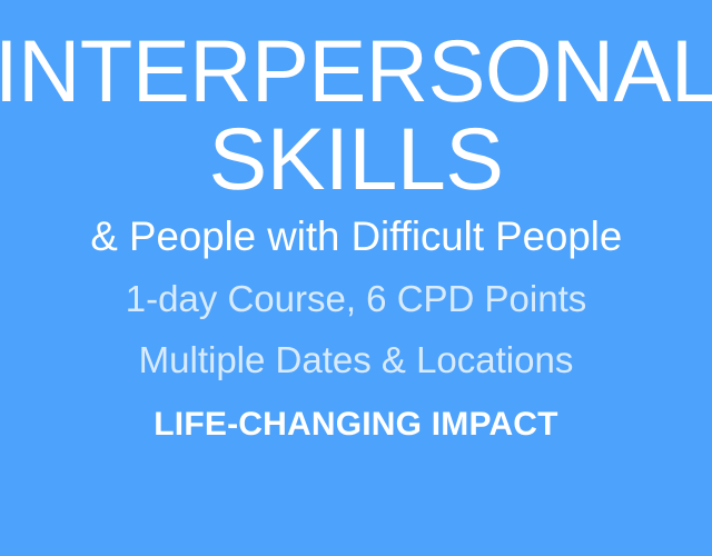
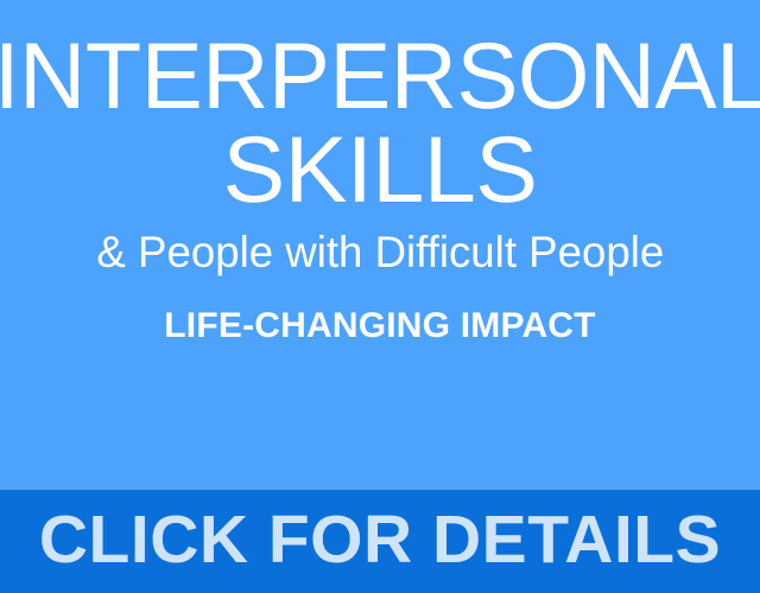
  INTERPERSONAL
  SKILLS
  & People with Difficult People
- 1-day Course, 6 CPD Points
- Multiple Dates & Locations
  LIFE-CHANGING IMPACT
+ CLICK FOR DETAILS
